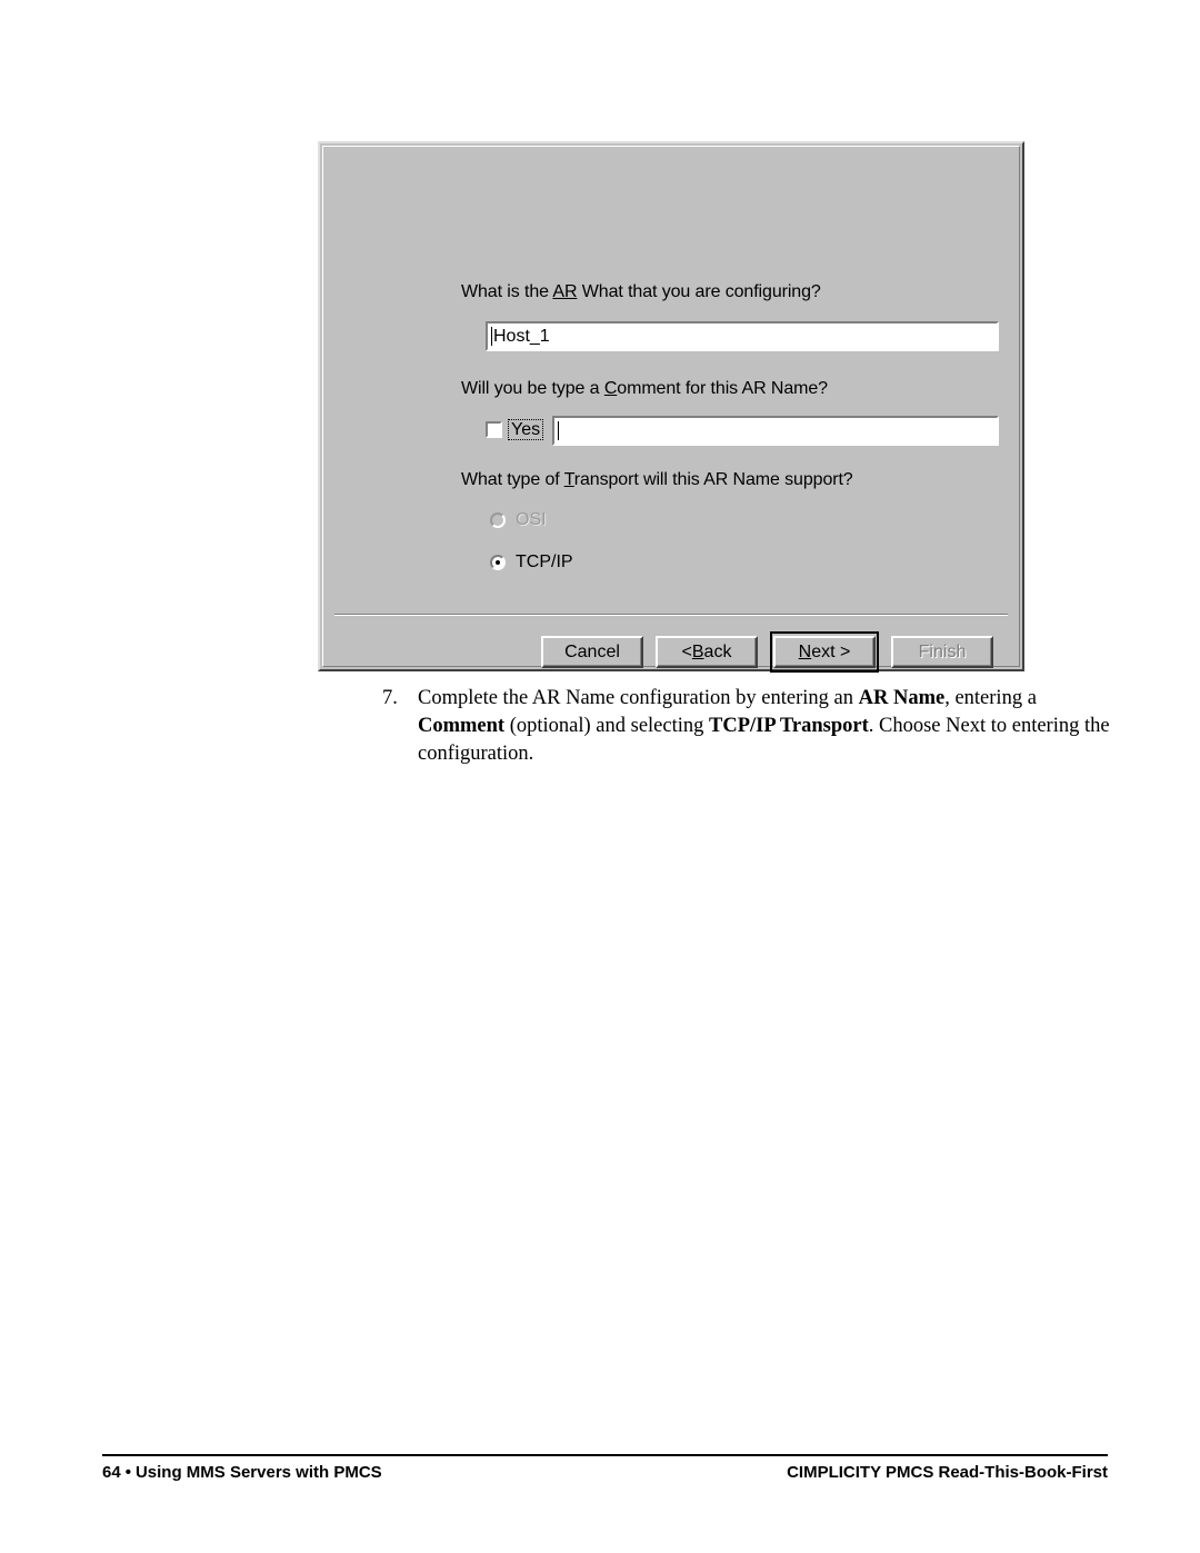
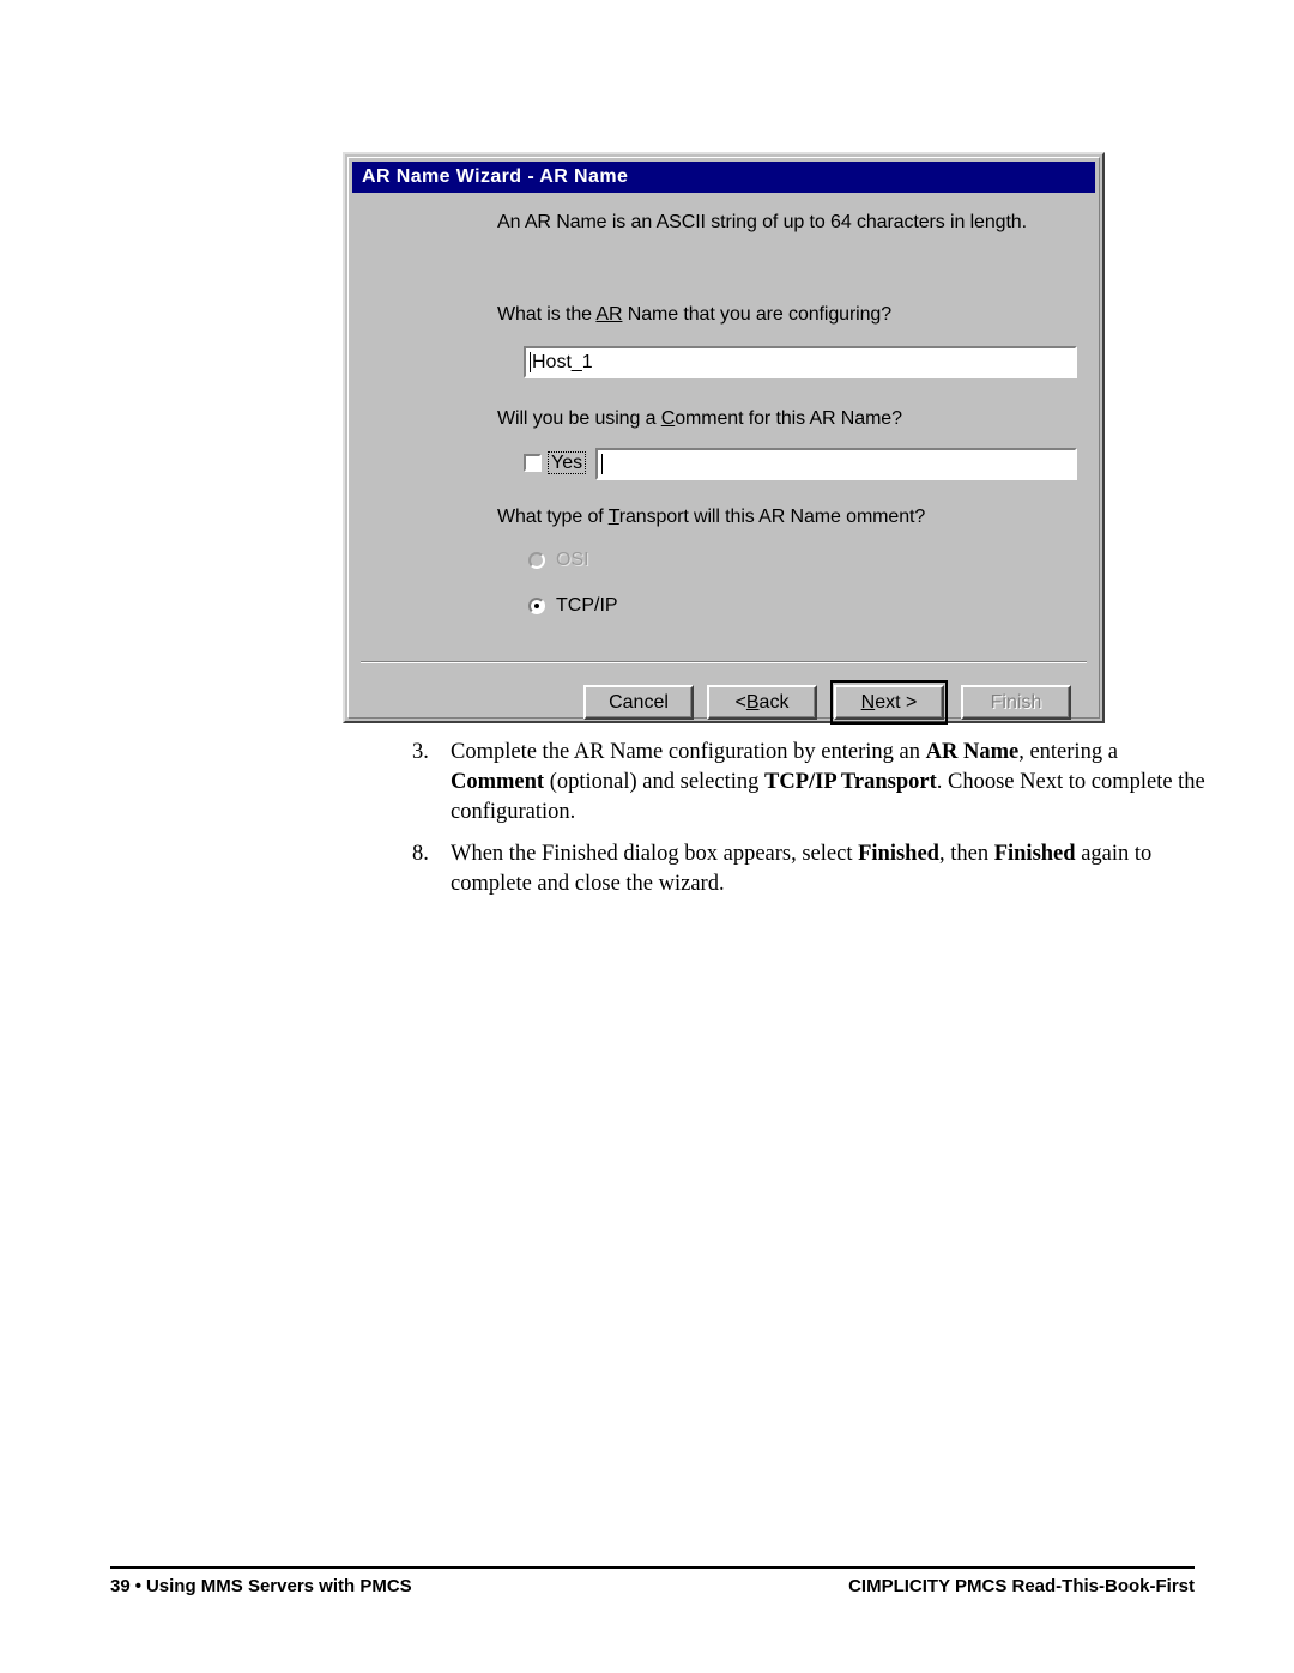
+ AR Name Wizard - AR Name
+ An AR Name is an ASCII string of up to 64 characters in length.
- What is the AR What that you are configuring?
+ What is the AR Name that you are configuring?
  Host_1
- Will you be type a Comment for this AR Name?
+ Will you be using a Comment for this AR Name?
  Yes
- What type of Transport will this AR Name support?
+ What type of Transport will this AR Name omment?
  OSI
  TCP/IP
  Cancel
  <
  B
  ack
  N
  ext >
  Finish
- 7.
+ 3.
- Complete the AR Name configuration by entering an AR Name, entering a Comment (optional) and selecting TCP/IP Transport. Choose Next to entering the configuration.
+ Complete the AR Name configuration by entering an AR Name, entering a Comment (optional) and selecting TCP/IP Transport. Choose Next to complete the configuration.
+ 8.
+ When the Finished dialog box appears, select Finished, then Finished again to complete and close the wizard.
- 64 • Using MMS Servers with PMCS
+ 39 • Using MMS Servers with PMCS
  CIMPLICITY PMCS Read-This-Book-First
